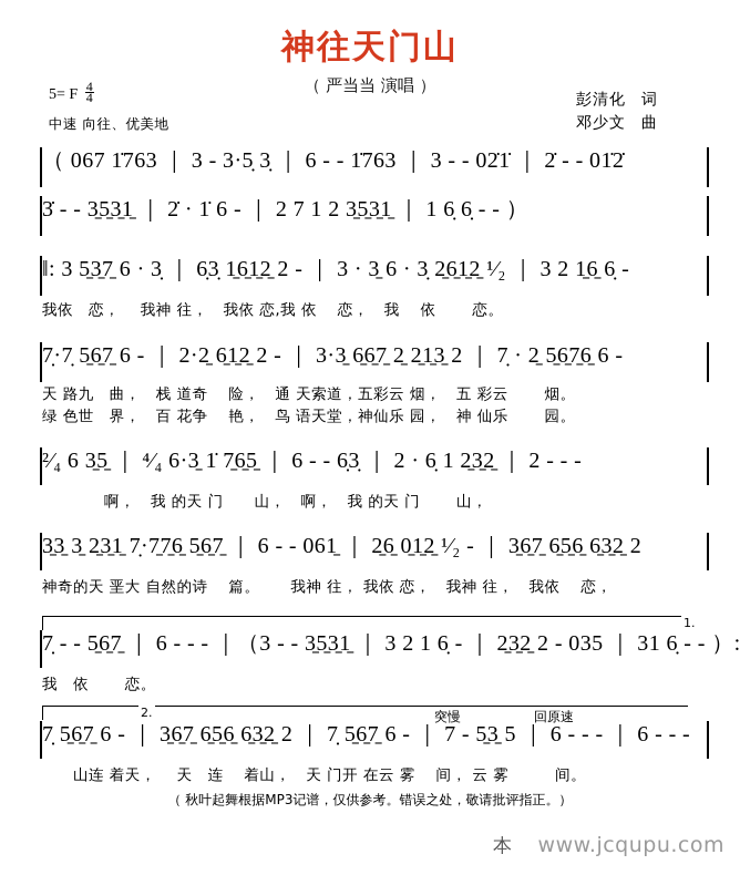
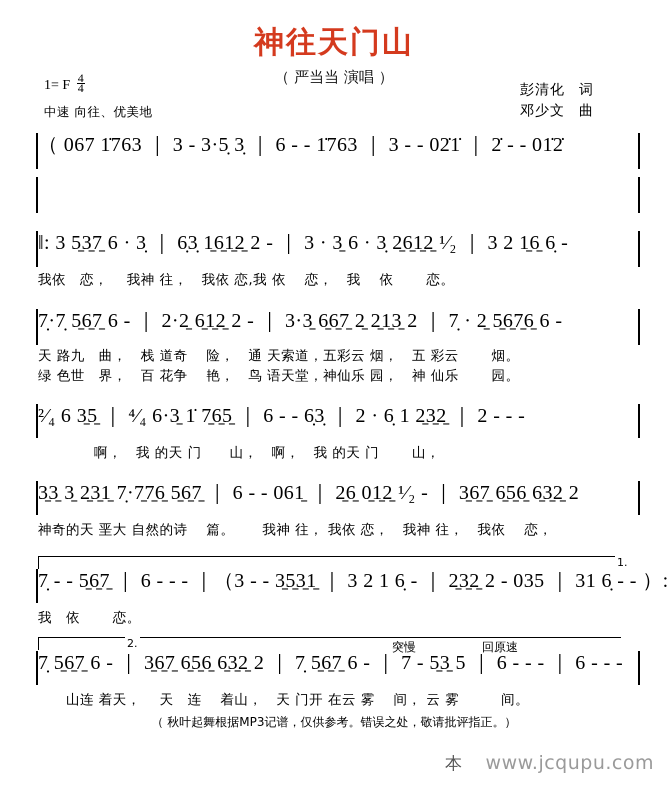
  神往天门山
  （ 严当当 演唱 ）
  彭清化 词
  邓少文 曲
- 5= F
+ 1= F
  4
  4
  中速 向往、优美地
  （ 067 1̇763 ｜ 3 - 3·5̣ 3̣ ｜ 6 - - 1̇763 ｜ 3 - - 02̇1̇ ｜ 2̇ - - 01̇2̇
- 3̇ - - 3̱5̱3̱1̱ ｜ 2̇ · 1̇ 6 - ｜ 2 7 1 2 3̱5̱3̱1̱ ｜ 1 6̣ 6̣ - - ）
  ‖: 3 5̱3̱7̱ 6 · 3̣ ｜ 6̣3̣ 1̱6̱1̱2̱ 2 - ｜ 3 · 3̱ 6 · 3̣ 2̱6̱1̱2̱ ¹⁄₂ ｜ 3 2 1̱6̱ 6̣ -
  我依 恋， 我神 往， 我依 恋,我 依 恋， 我 依 恋。
  7̣·7̣ 5̱6̱7̱ 6 - ｜ 2·2̱ 6̱1̱2̱ 2 - ｜ 3·3̱ 6̱6̱7̱ 2̱ 2̱1̱3̱ 2 ｜ 7̣ · 2̱ 5̱6̱7̱6̱ 6 -
  天 路九 曲， 栈 道奇 险， 通 天索道，五彩云 烟， 五 彩云 烟。
  绿 色世 界， 百 花争 艳， 鸟 语天堂，神仙乐 园， 神 仙乐 园。
  ²⁄₄ 6 3̱5̱ ｜ ⁴⁄₄ 6·3̱ 1̇ 7̱6̱5̱ ｜ 6 - - 6̣3̣ ｜ 2 · 6̣ 1 2̱3̱2̱ ｜ 2 - - -
  啊， 我 的天 门 山， 啊， 我 的天 门 山，
  3̱3̱ 3̱ 2̱3̱1̱ 7̣·7̱7̱6̱ 5̱6̱7̱ ｜ 6 - - 061̱ ｜ 2̱6̱ 0̱1̱2̱ ¹⁄₂ - ｜ 3̱6̱7̱ 6̱5̱6̱ 6̱3̱2̱ 2
  神奇的天 垩大 自然的诗 篇。 我神 往， 我依 恋， 我神 往， 我依 恋，
  1.
  7̣ - - 5̱6̱7̱ ｜ 6 - - - ｜（3 - - 3̱5̱3̱1̱ ｜ 3 2 1 6̣ - ｜ 2̱3̱2̱ 2 - 035 ｜ 31 6̣ - - ）:
  我 依 恋。
  2.
  突慢
  回原速
  7̣ 5̱6̱7̱ 6 - ｜ 3̱6̱7̱ 6̱5̱6̱ 6̱3̱2̱ 2 ｜ 7̣ 5̱6̱7̱ 6 - ｜ 7 - 5̱3̱ 5 ｜ 6 - - - ｜ 6 - - -
  山连 着天， 天 连 着山， 天 门开 在云 雾 间， 云 雾 间。
  （ 秋叶起舞根据MP3记谱，仅供参考。错误之处，敬请批评指正。）
  本
  www.jcqupu.com
